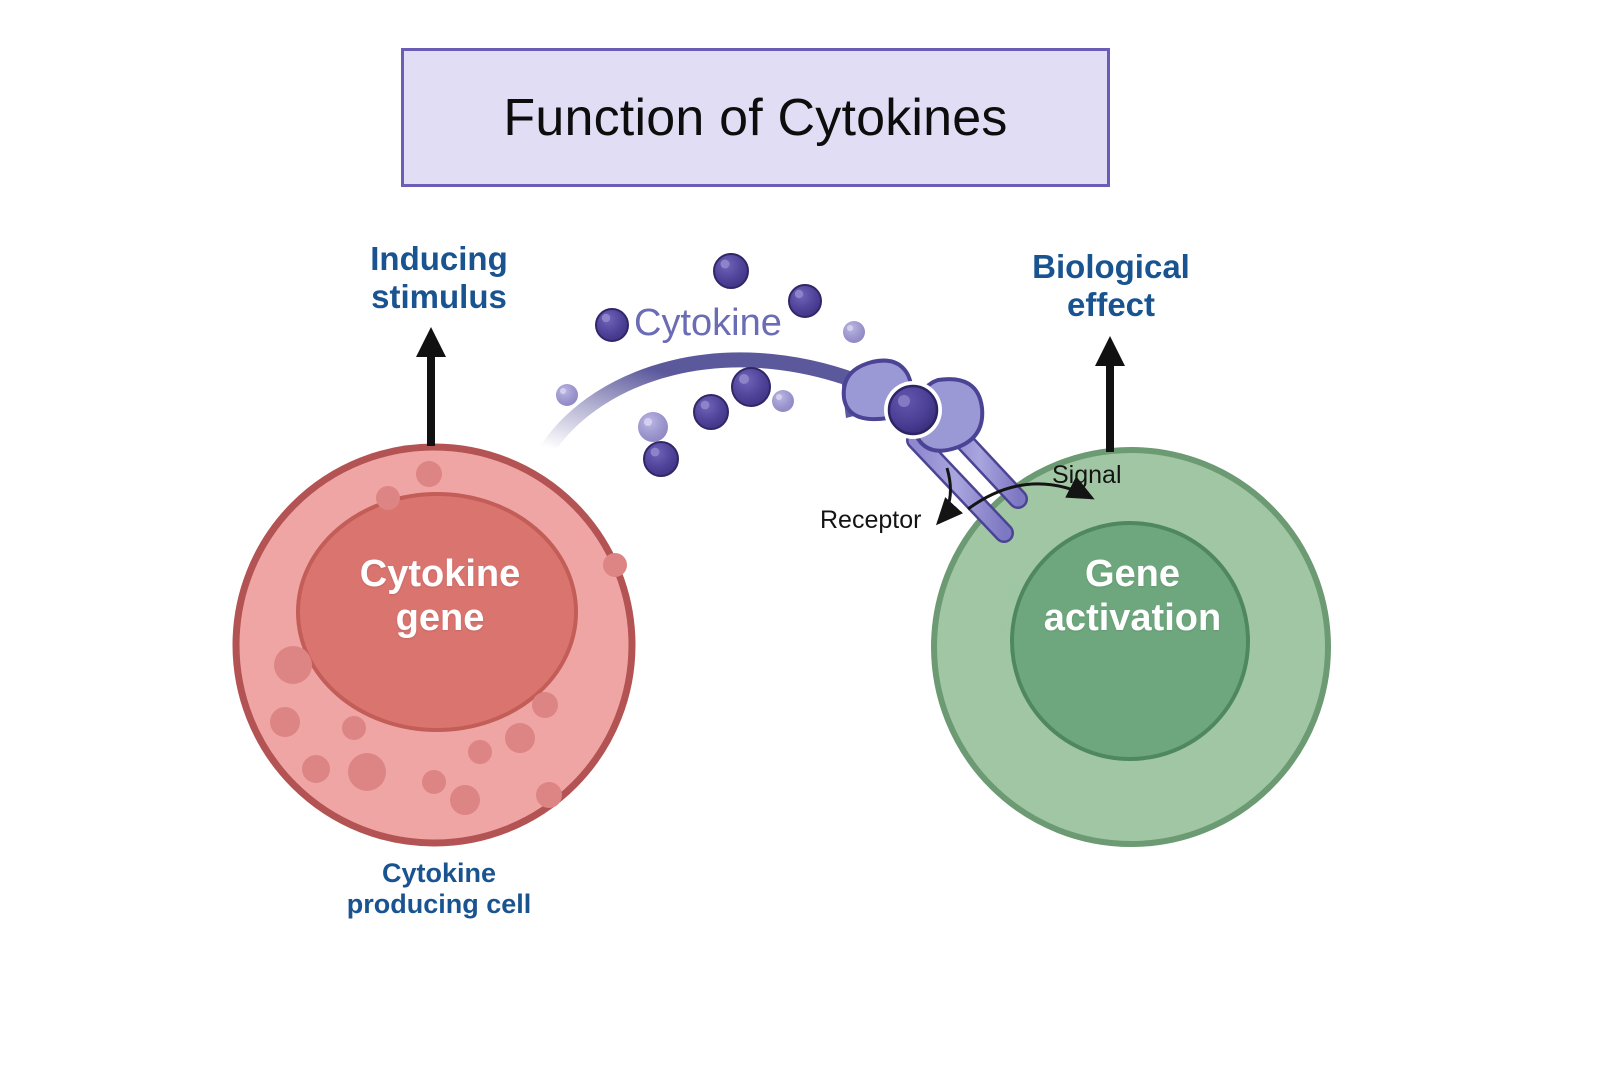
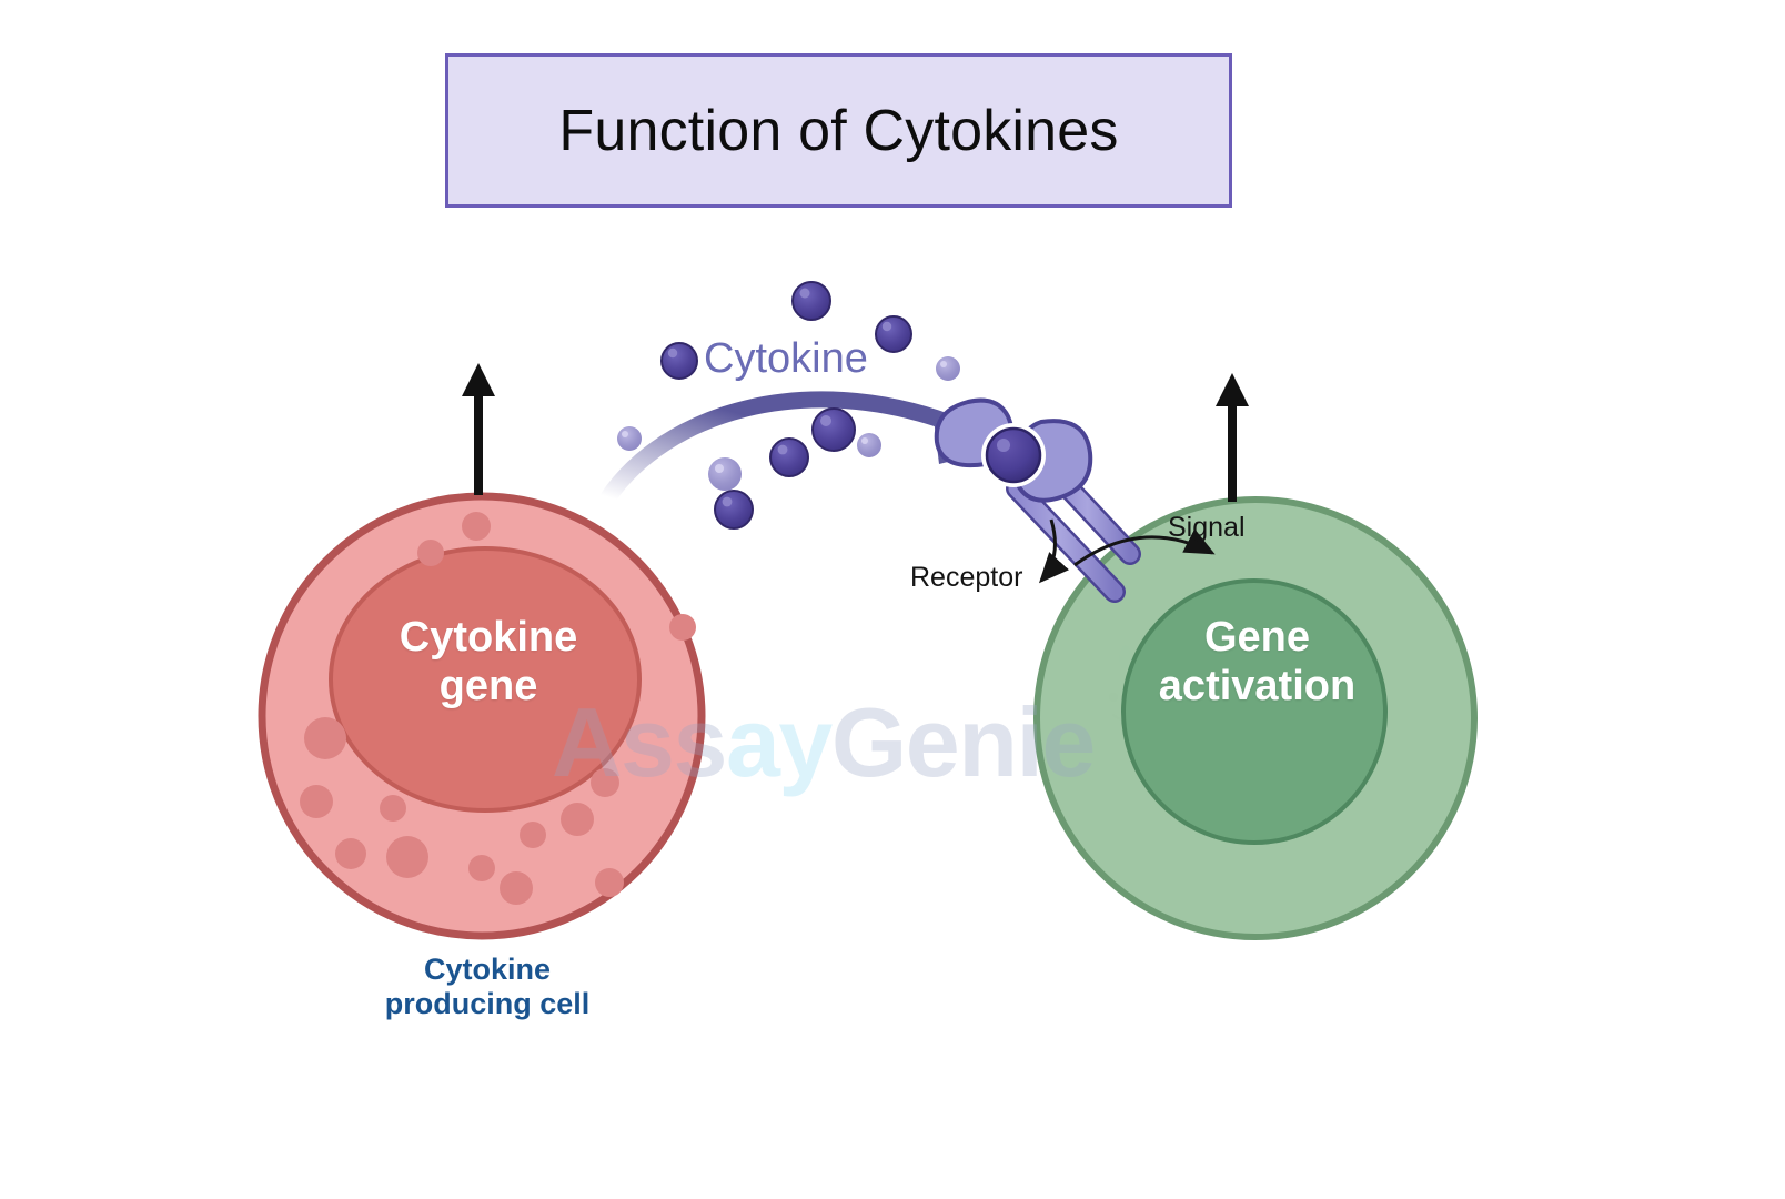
+ AssayGenie
  Function of Cytokines
- Inducing
- stimulus
- Biological
- effect
  Cytokine
  producing cell
  Cytokine
  Receptor
  Signal
  Cytokine
  gene
  Gene
  activation
